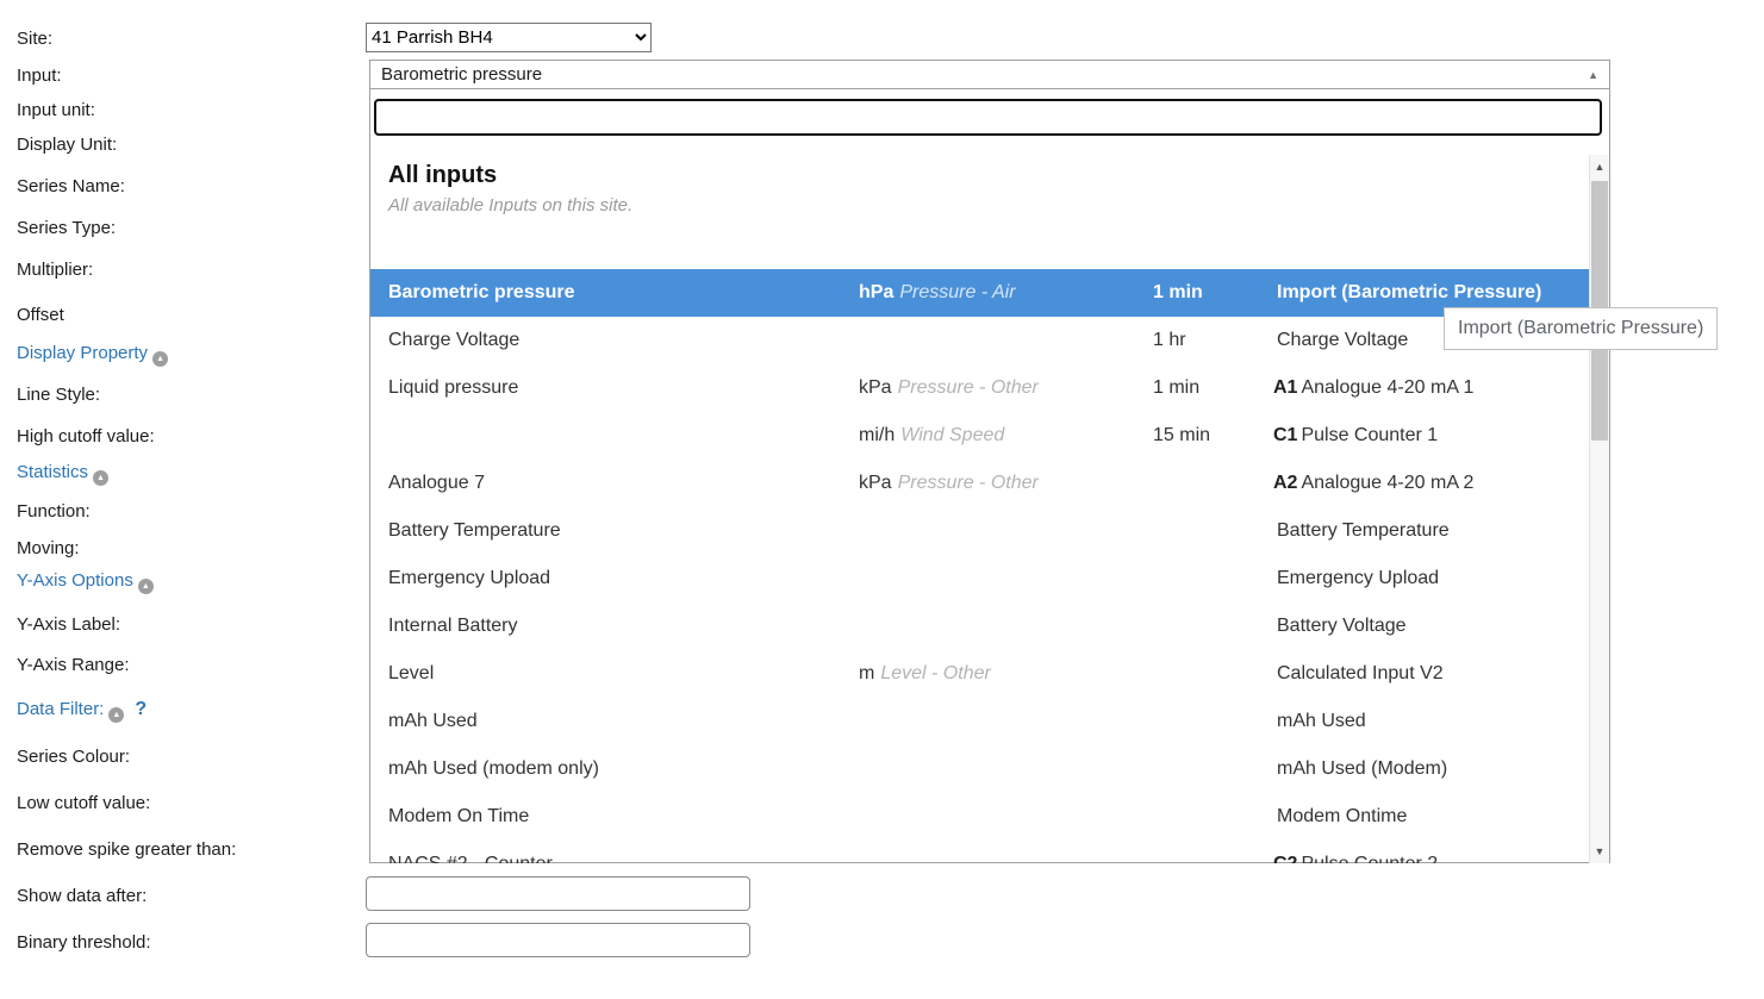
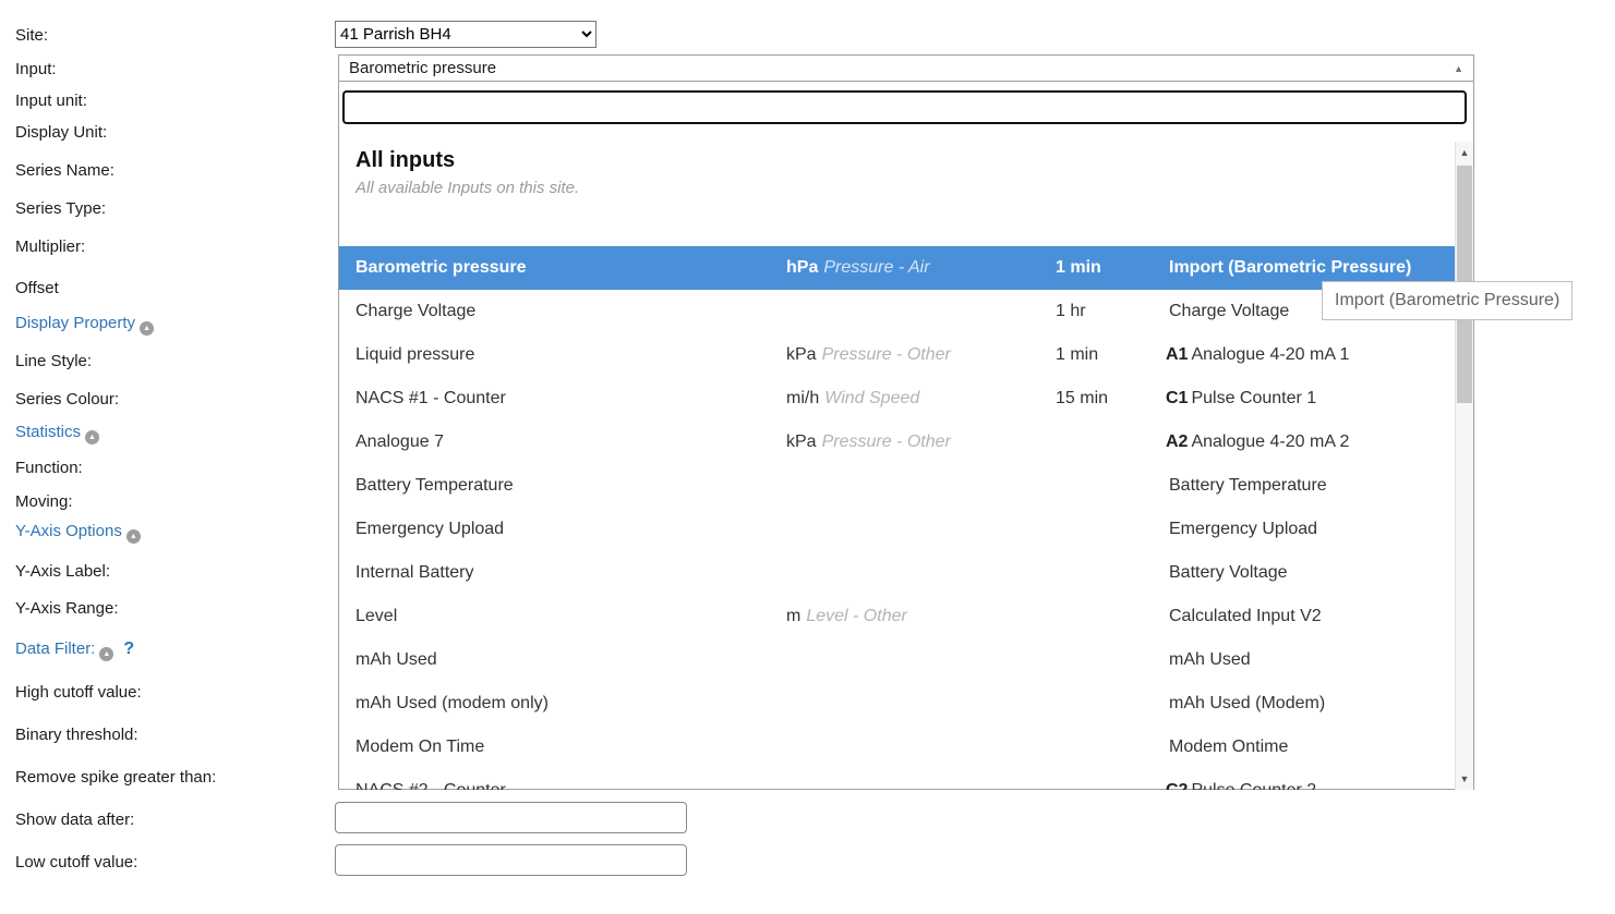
  Site:
  Input:
  Input unit:
  Display Unit:
  Series Name:
  Series Type:
  Multiplier:
  Offset
  Display Property
  Line Style:
- High cutoff value:
+ Series Colour:
  Statistics
  Function:
  Moving:
  Y-Axis Options
  Y-Axis Label:
  Y-Axis Range:
  Data Filter: ?
- Series Colour:
+ High cutoff value:
- Low cutoff value:
+ Binary threshold:
  Remove spike greater than:
  Show data after:
- Binary threshold:
+ Low cutoff value:
  41 Parrish BH4
  Barometric pressure
  ▲
  All inputs
  All available Inputs on this site.
  Barometric pressure
  hPa Pressure - Air
  1 min
  Import (Barometric Pressure)
  Charge Voltage
  1 hr
  Charge Voltage
  Liquid pressure
  kPa Pressure - Other
  1 min
  A1 Analogue 4-20 mA 1
+ NACS #1 - Counter
  mi/h Wind Speed
  15 min
  C1 Pulse Counter 1
  Analogue 7
  kPa Pressure - Other
  A2 Analogue 4-20 mA 2
  Battery Temperature
  Battery Temperature
  Emergency Upload
  Emergency Upload
  Internal Battery
  Battery Voltage
  Level
  m Level - Other
  Calculated Input V2
  mAh Used
  mAh Used
  mAh Used (modem only)
  mAh Used (Modem)
  Modem On Time
  Modem Ontime
  ▲
  ▼
  Import (Barometric Pressure)
